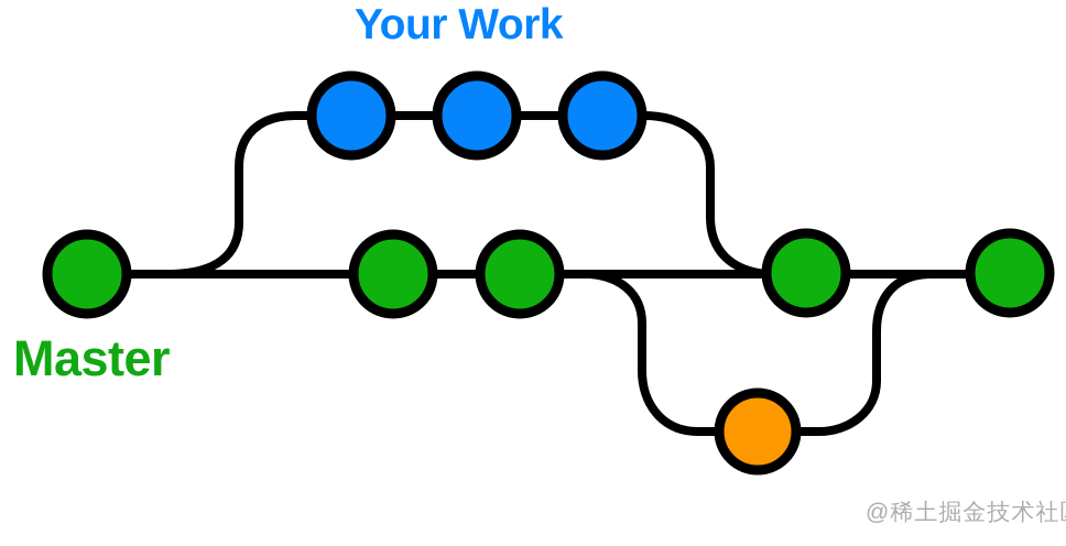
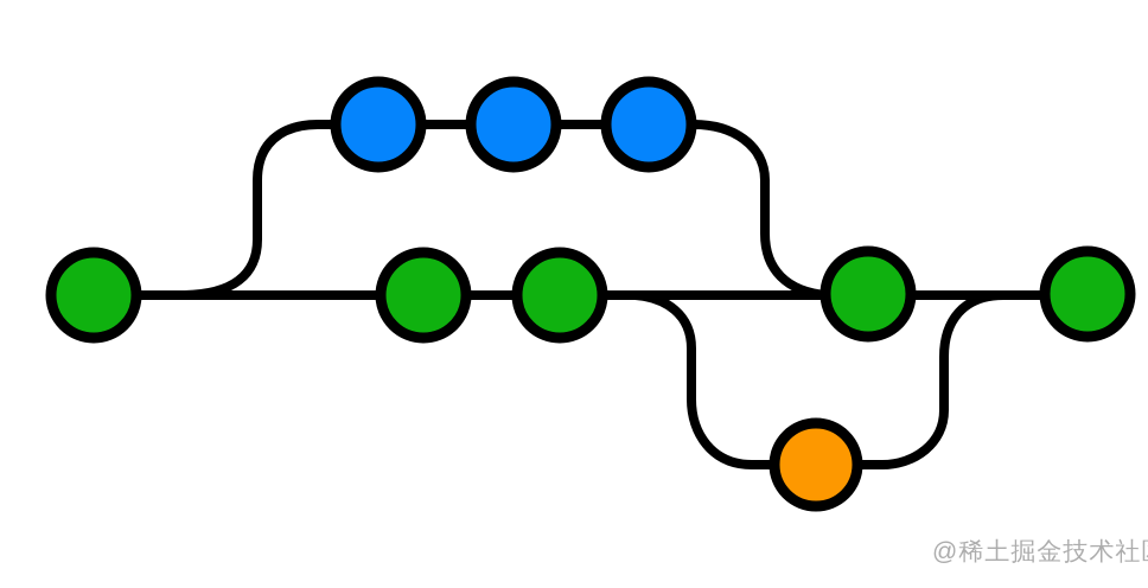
- Your Work
- Master
  @稀土掘金技术社
